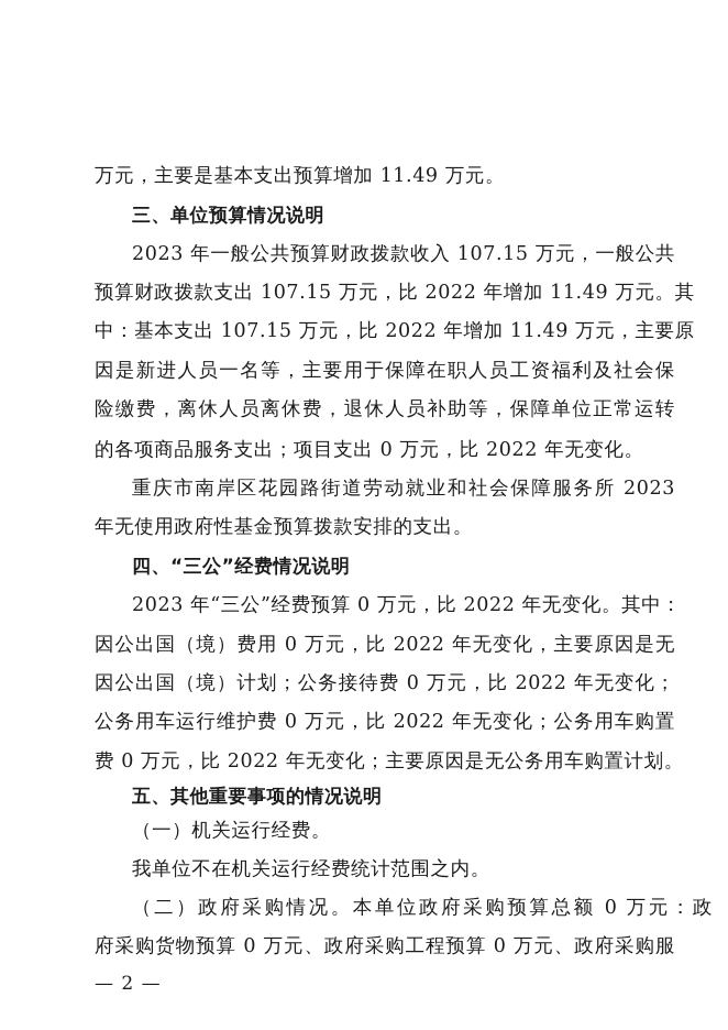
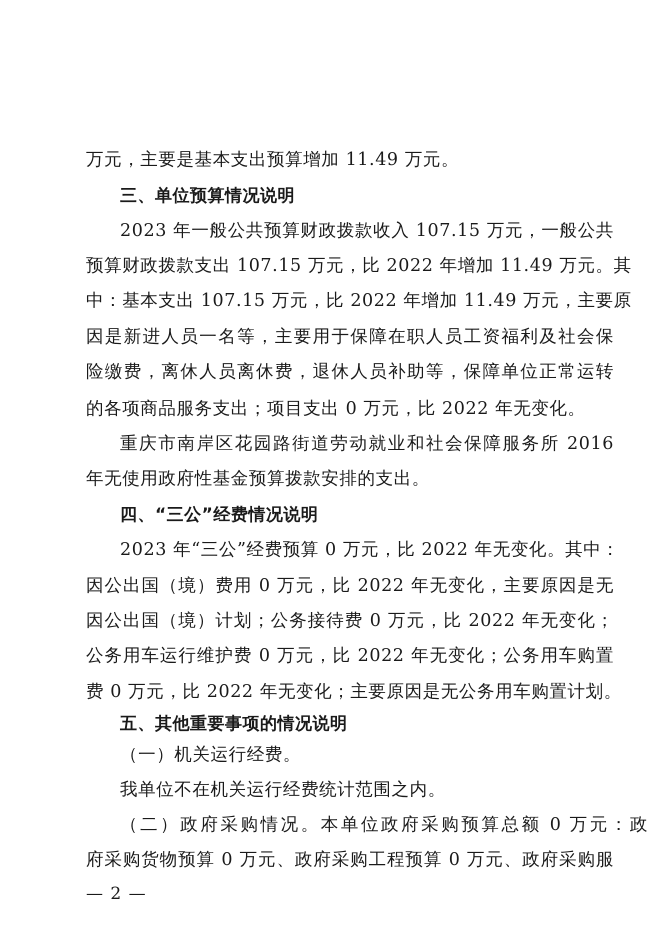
  万元，主要是基本支出预算增加 11.49 万元。
  三、单位预算情况说明
  2023 年一般公共预算财政拨款收入 107.15 万元，一般公共
  预算财政拨款支出 107.15 万元，比 2022 年增加 11.49 万元。其
  中：基本支出 107.15 万元，比 2022 年增加 11.49 万元，主要原
  因是新进人员一名等，主要用于保障在职人员工资福利及社会保
  险缴费，离休人员离休费，退休人员补助等，保障单位正常运转
  的各项商品服务支出；项目支出 0 万元，比 2022 年无变化。
- 重庆市南岸区花园路街道劳动就业和社会保障服务所 2023
+ 重庆市南岸区花园路街道劳动就业和社会保障服务所 2016
  年无使用政府性基金预算拨款安排的支出。
  四、“三公”经费情况说明
  2023 年“三公”经费预算 0 万元，比 2022 年无变化。其中：
  因公出国（境）费用 0 万元，比 2022 年无变化，主要原因是无
  因公出国（境）计划；公务接待费 0 万元，比 2022 年无变化；
  公务用车运行维护费 0 万元，比 2022 年无变化；公务用车购置
  费 0 万元，比 2022 年无变化；主要原因是无公务用车购置计划。
  五、其他重要事项的情况说明
  （一）机关运行经费。
  我单位不在机关运行经费统计范围之内。
  （二）政府采购情况。本单位政府采购预算总额 0 万元：政
  府采购货物预算 0 万元、政府采购工程预算 0 万元、政府采购服
  — 2 —
